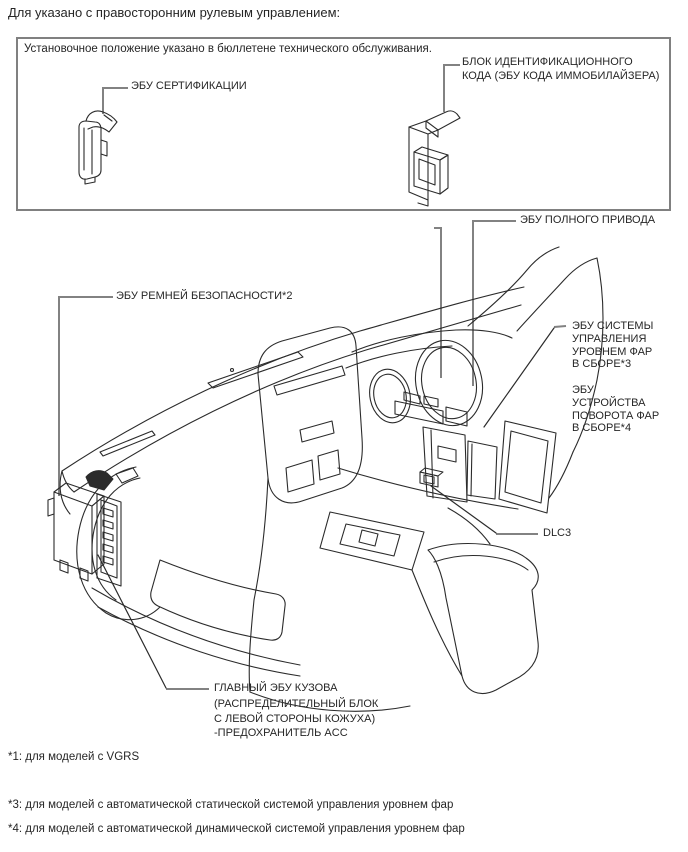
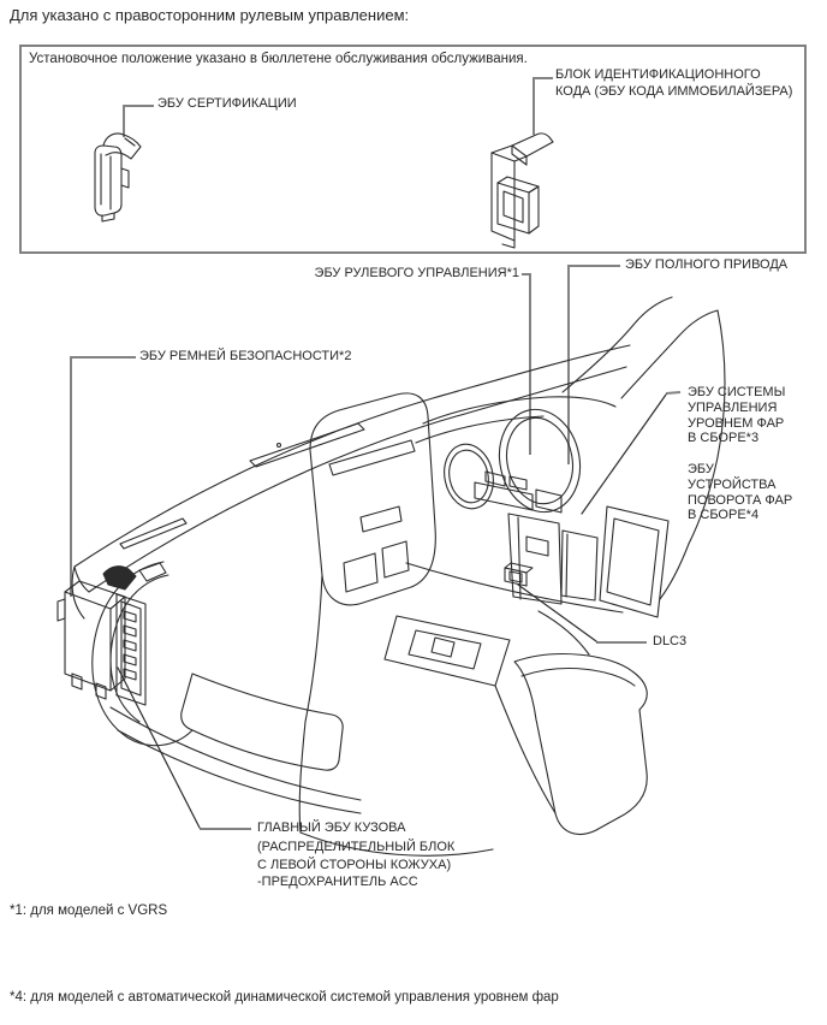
  Для указано с правосторонним рулевым управлением:
- Установочное положение указано в бюллетене технического обслуживания.
+ Установочное положение указано в бюллетене обслуживания обслуживания.
  ЭБУ СЕРТИФИКАЦИИ
  БЛОК ИДЕНТИФИКАЦИОННОГО
  КОДА (ЭБУ КОДА ИММОБИЛАЙЗЕРА)
+ ЭБУ РУЛЕВОГО УПРАВЛЕНИЯ*1
  ЭБУ ПОЛНОГО ПРИВОДА
  ЭБУ РЕМНЕЙ БЕЗОПАСНОСТИ*2
  ЭБУ СИСТЕМЫ
  УПРАВЛЕНИЯ
  УРОВНЕМ ФАР
  В СБОРЕ*3
  ЭБУ
  УСТРОЙСТВА
  ПОВОРОТА ФАР
  В СБОРЕ*4
  DLC3
  ГЛАВНЫЙ ЭБУ КУЗОВА
  (РАСПРЕДЕЛТЕЛЬНЫЙ БЛОК
  С ЛЕВОЙ СТОРОНЫ КОЖУХА)
  -ПРЕДОХРАНИТЕЛЬ ACC
  *1: для моделей с VGRS
- *3: для моделей с автоматической статической системой управления уровнем фар
  *4: для моделей с автоматической динамической системой управления уровнем фар
